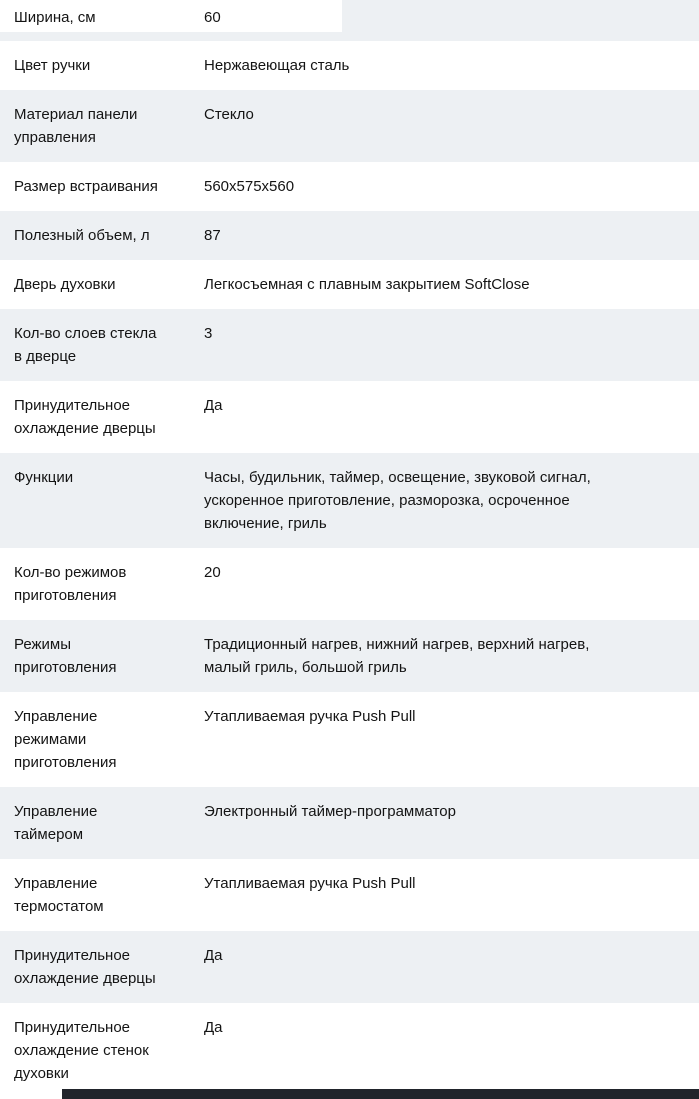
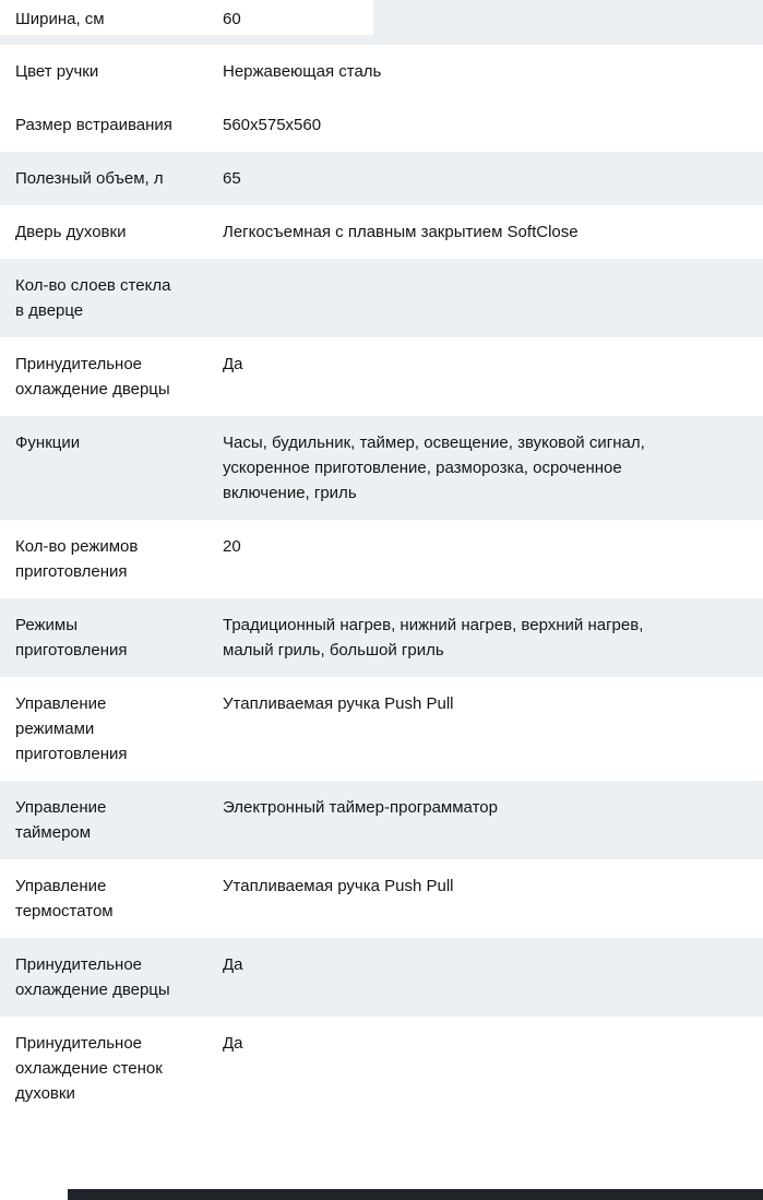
  Ширина, см
  60
  Цвет ручки
  Нержавеющая сталь
- Материал панели
- управления
- Стекло
  Размер встраивания
  560x575x560
  Полезный объем, л
- 87
+ 65
  Дверь духовки
  Легкосъемная с плавным закрытием SoftClose
  Кол-во слоев стекла
  в дверце
- 3
  Принудительное
  охлаждение дверцы
  Да
  Функции
  Часы, будильник, таймер, освещение, звуковой сигнал,
  ускоренное приготовление, разморозка, осроченное
  включение, гриль
  Кол-во режимов
  приготовления
  20
  Режимы
  приготовления
  Традиционный нагрев, нижний нагрев, верхний нагрев,
  малый гриль, большой гриль
  Управление
  режимами
  приготовления
  Утапливаемая ручка Push Pull
  Управление
  таймером
  Электронный таймер-программатор
  Управление
  термостатом
  Утапливаемая ручка Push Pull
  Принудительное
  охлаждение дверцы
  Да
  Принудительное
  охлаждение стенок
  духовки
  Да
